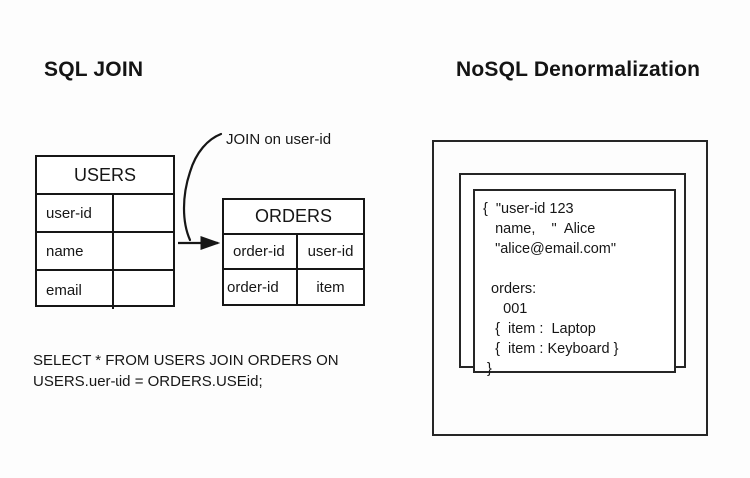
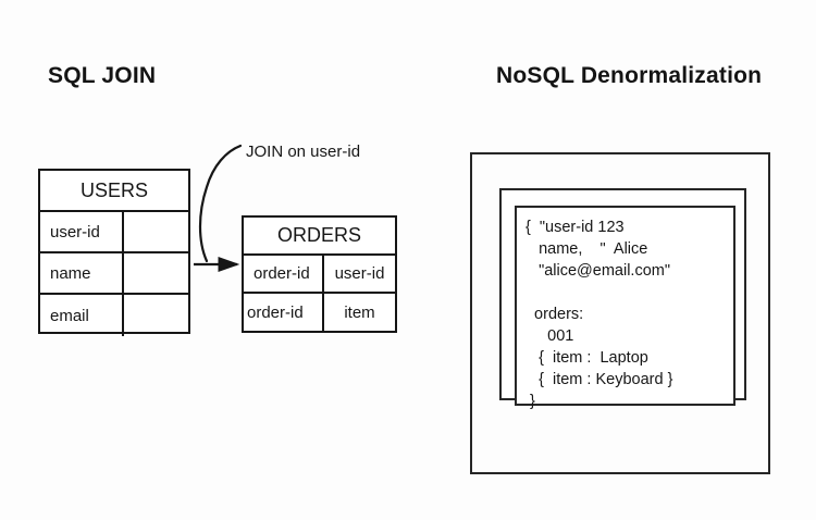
  SQL JOIN
  USERS
  user-id
  name
  email
  ORDERS
  order-id
  user-id
  order-id
  item
  JOIN on user-id
- SELECT * FROM USERS JOIN ORDERS ON
- USERS.uer-ɩid = ORDERS.USEid;
  NoSQL Denormalization
  { "user-id 123
  name, " Alice
  "alice@email.com"
  orders:
  001
  { item : Laptop
  { item : Keyboard }
  }
